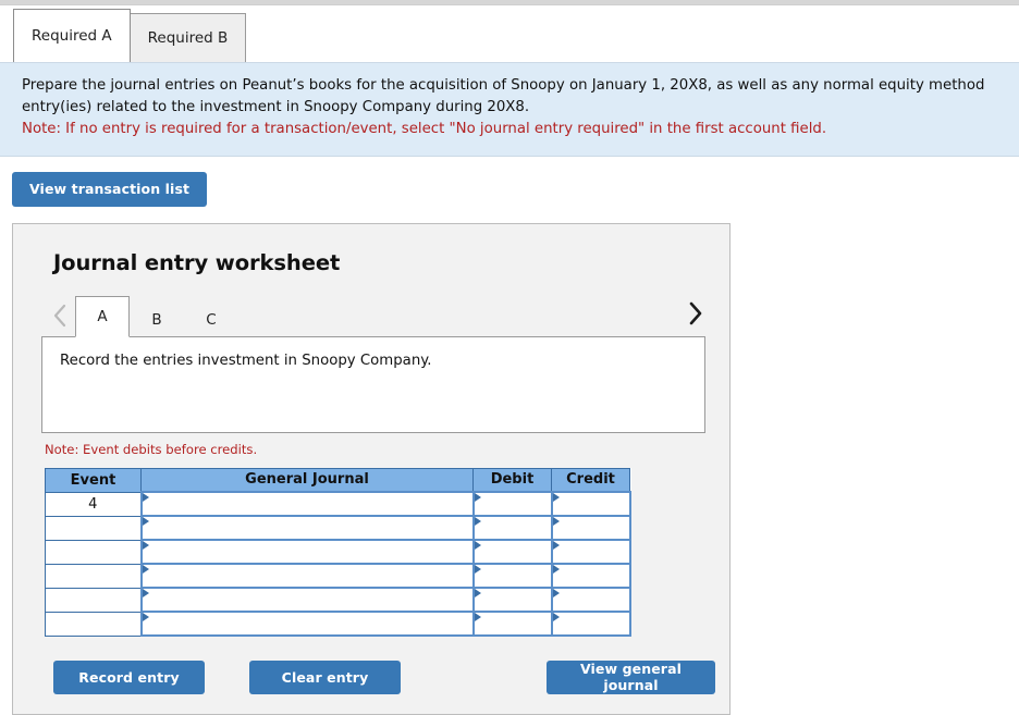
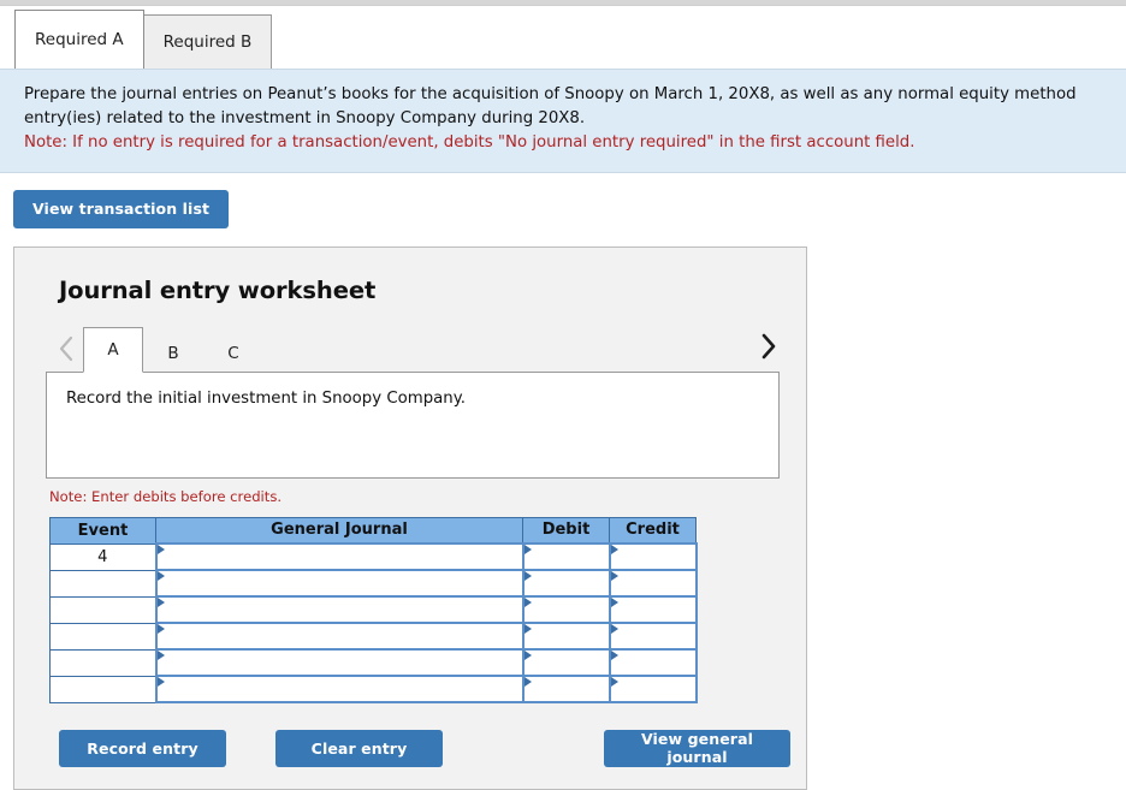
  Required A
  Required B
- Prepare the journal entries on Peanut’s books for the acquisition of Snoopy on January 1, 20X8, as well as any normal equity method
+ Prepare the journal entries on Peanut’s books for the acquisition of Snoopy on March 1, 20X8, as well as any normal equity method
  entry(ies) related to the investment in Snoopy Company during 20X8.
- Note: If no entry is required for a transaction/event, select "No journal entry required" in the first account field.
+ Note: If no entry is required for a transaction/event, debits "No journal entry required" in the first account field.
  View transaction list
  Journal entry worksheet
  A
  B
  C
- Record the entries investment in Snoopy Company.
+ Record the initial investment in Snoopy Company.
- Note: Event debits before credits.
+ Note: Enter debits before credits.
  Event	General Journal	Debit	Credit
  4
  Record entry
  Clear entry
  View general journal
